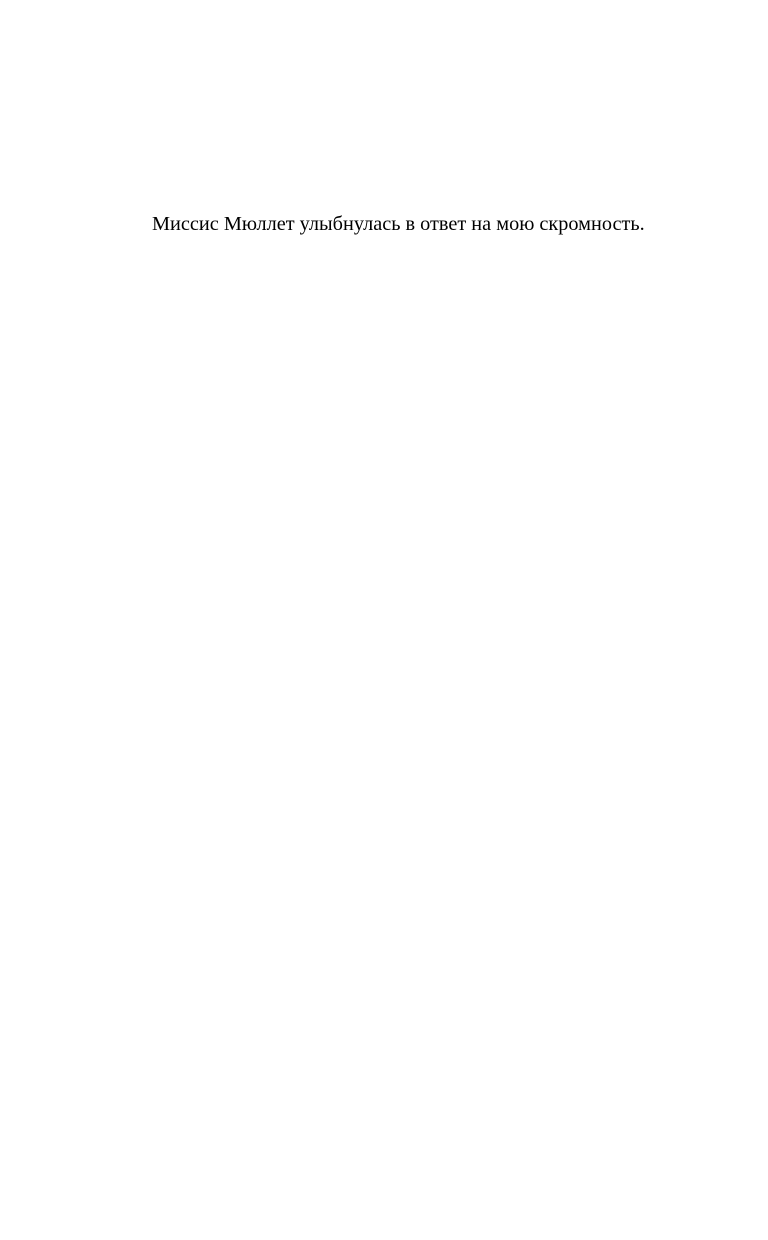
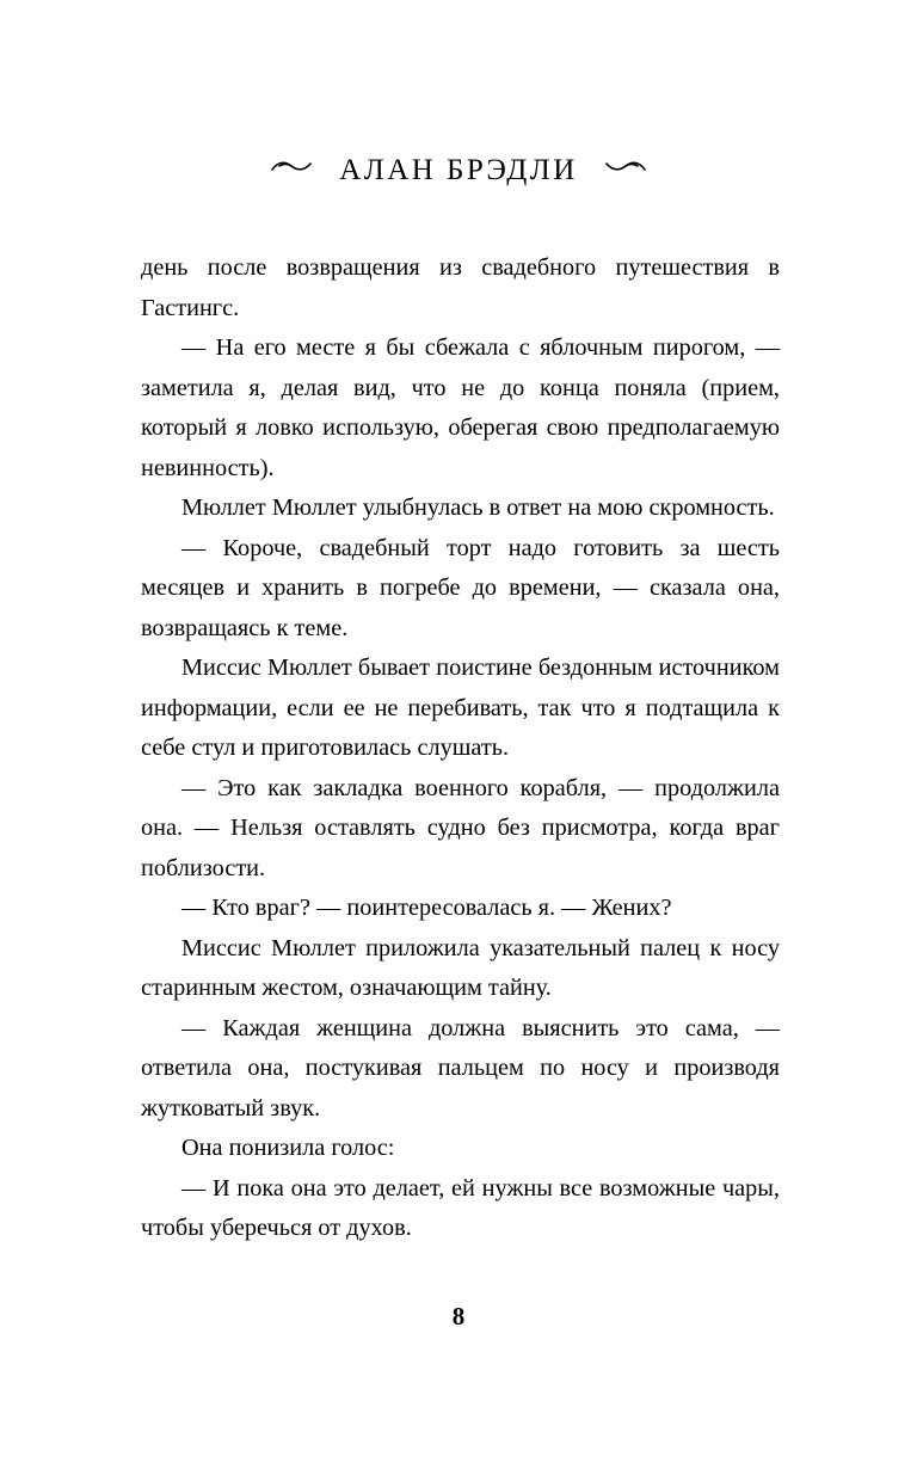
+ АЛАН БРЭДЛИ
+ день после возвращения из свадебного путешествия в Гастингс.
+ — На его месте я бы сбежала с яблочным пирогом, — заметила я, делая вид, что не до конца поняла (прием, который я ловко использую, оберегая свою предполагаемую невинность).
- Миссис Мюллет улыбнулась в ответ на мою скромность.
+ Мюллет Мюллет улыбнулась в ответ на мою скромность.
+ — Короче, свадебный торт надо готовить за шесть месяцев и хранить в погребе до времени, — сказала она, возвращаясь к теме.
+ Миссис Мюллет бывает поистине бездонным источником информации, если ее не перебивать, так что я подтащила к себе стул и приготовилась слушать.
+ — Это как закладка военного корабля, — продолжила она. — Нельзя оставлять судно без присмотра, когда враг поблизости.
+ — Кто враг? — поинтересовалась я. — Жених?
+ Миссис Мюллет приложила указательный палец к носу старинным жестом, означающим тайну.
+ — Каждая женщина должна выяснить это сама, — ответила она, постукивая пальцем по носу и производя жутковатый звук.
+ Она понизила голос:
+ — И пока она это делает, ей нужны все возможные чары, чтобы уберечься от духов.
+ 8
